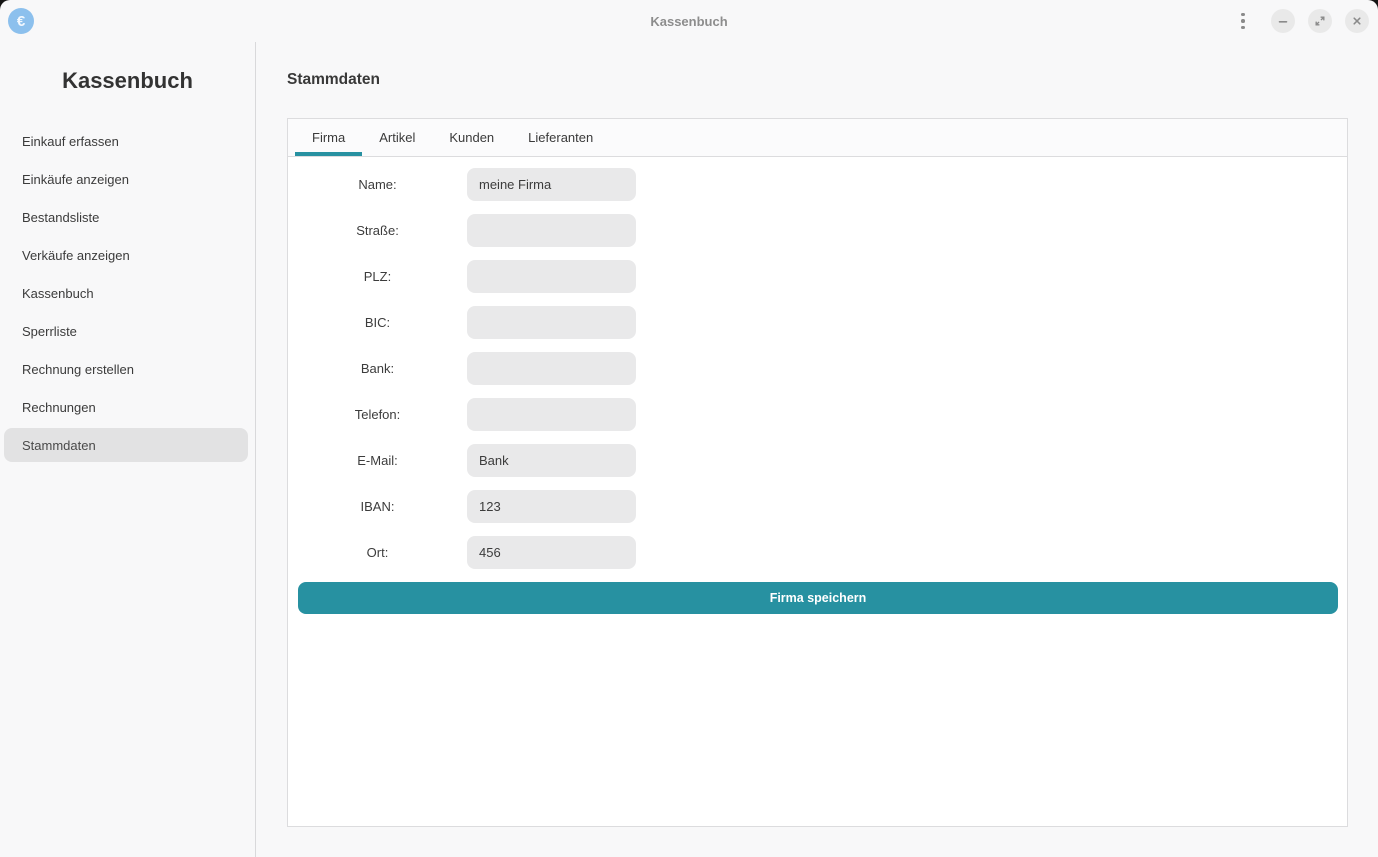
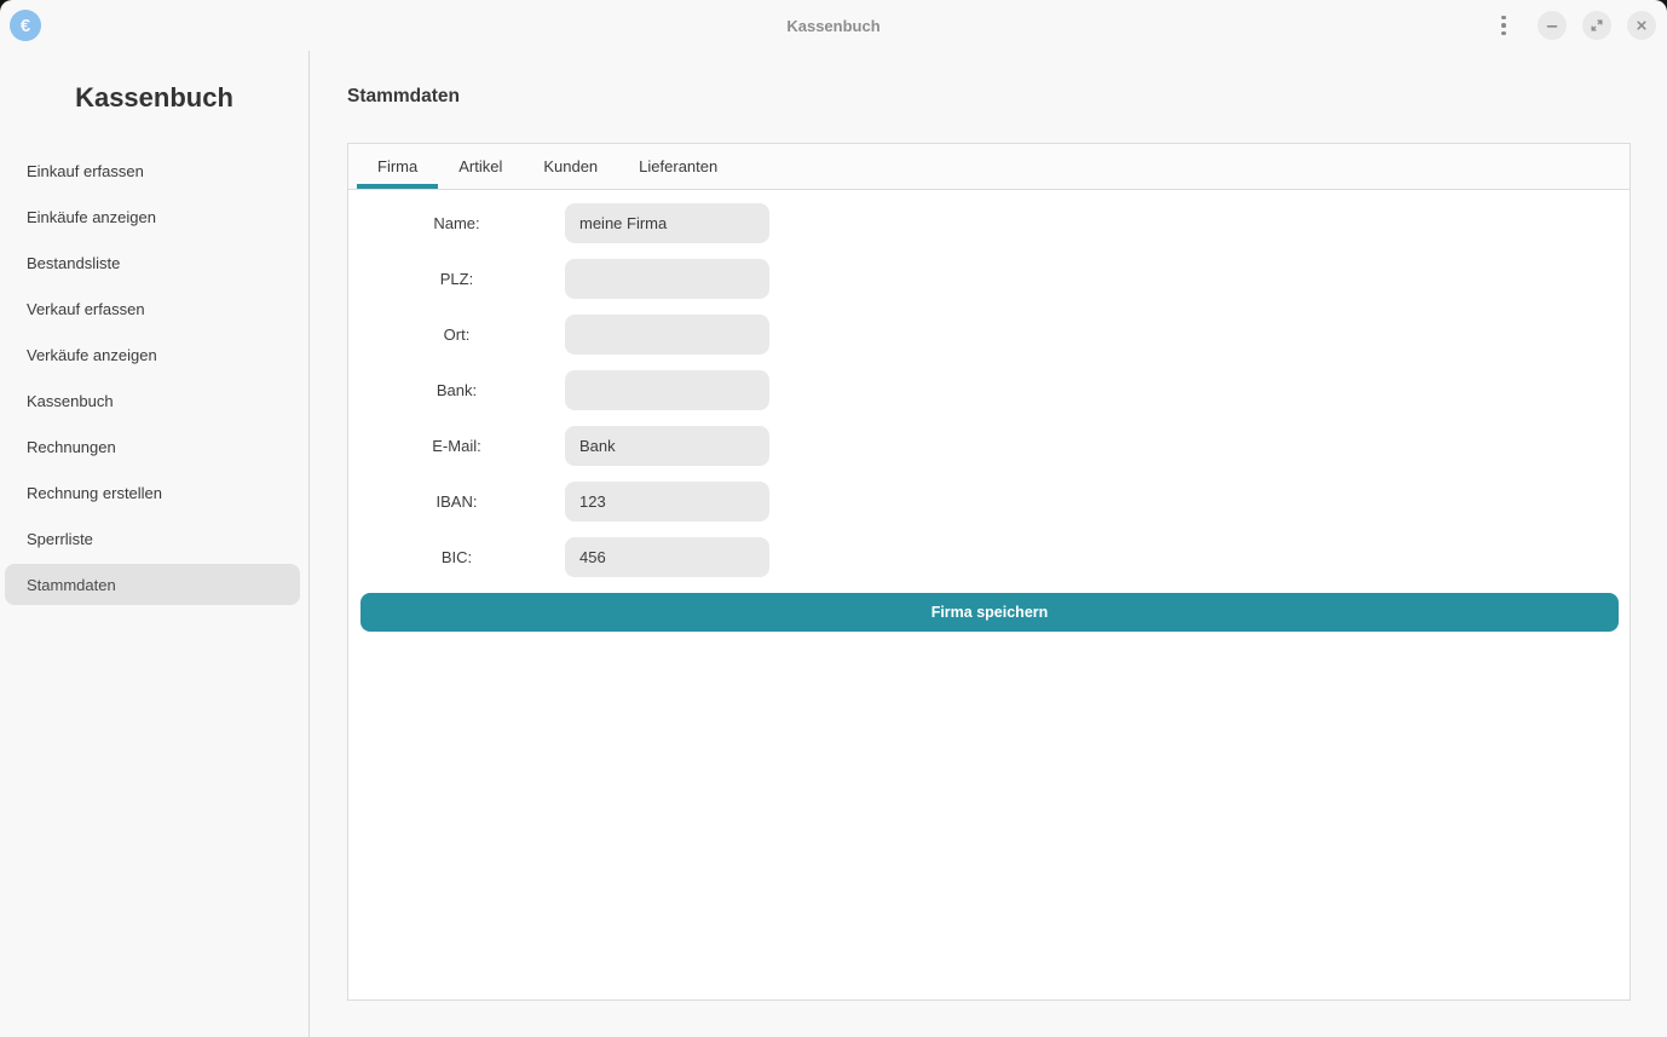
  €
  Kassenbuch
  Kassenbuch
  Einkauf erfassen
  Einkäufe anzeigen
  Bestandsliste
+ Verkauf erfassen
  Verkäufe anzeigen
  Kassenbuch
- Sperrliste
+ Rechnungen
  Rechnung erstellen
- Rechnungen
+ Sperrliste
  Stammdaten
  Stammdaten
  Firma
  Artikel
  Kunden
  Lieferanten
  Name:
  meine Firma
- Straße:
  PLZ:
- BIC:
+ Ort:
  Bank:
- Telefon:
  E-Mail:
  Bank
  IBAN:
  123
- Ort:
+ BIC:
  456
  Firma speichern
